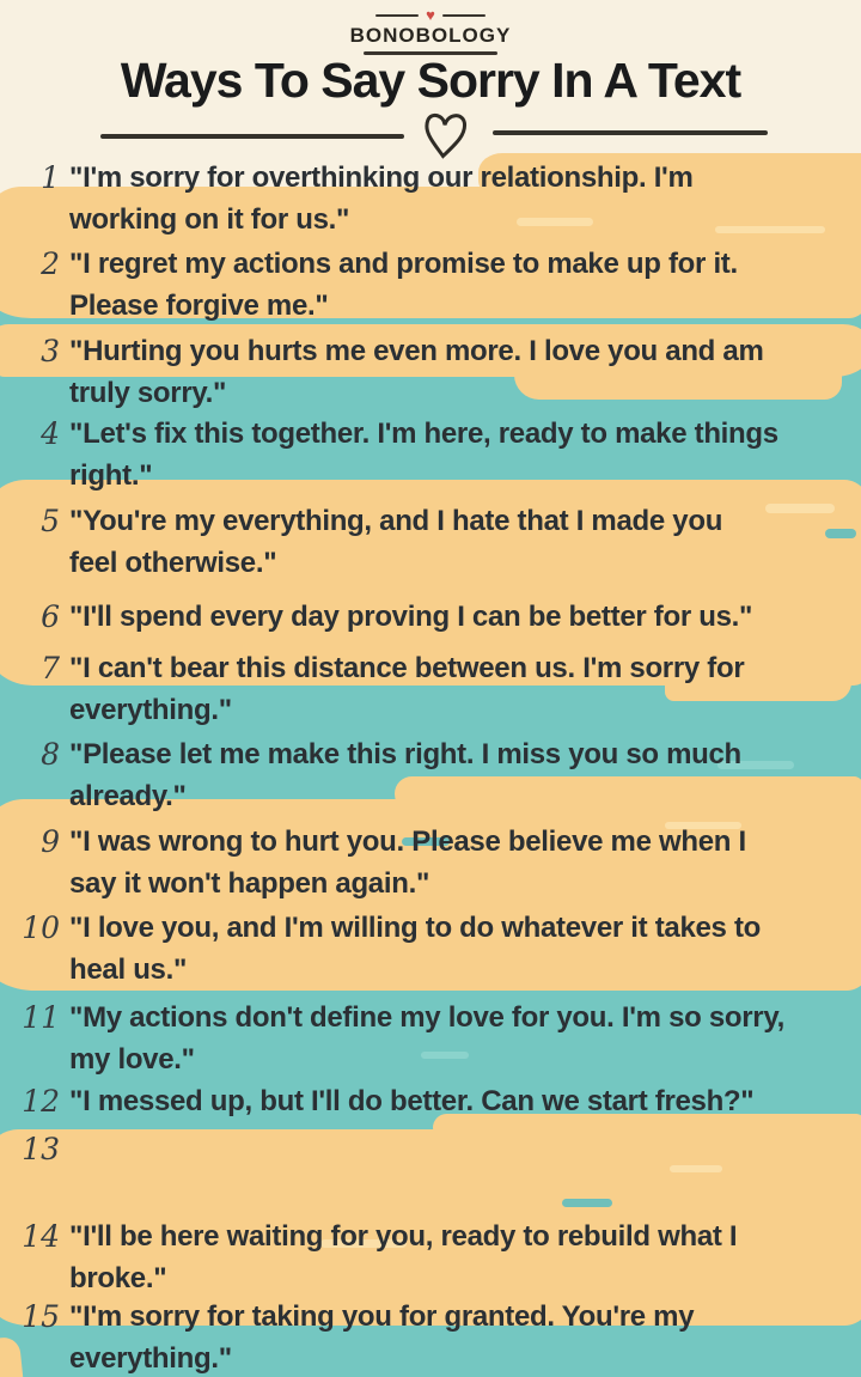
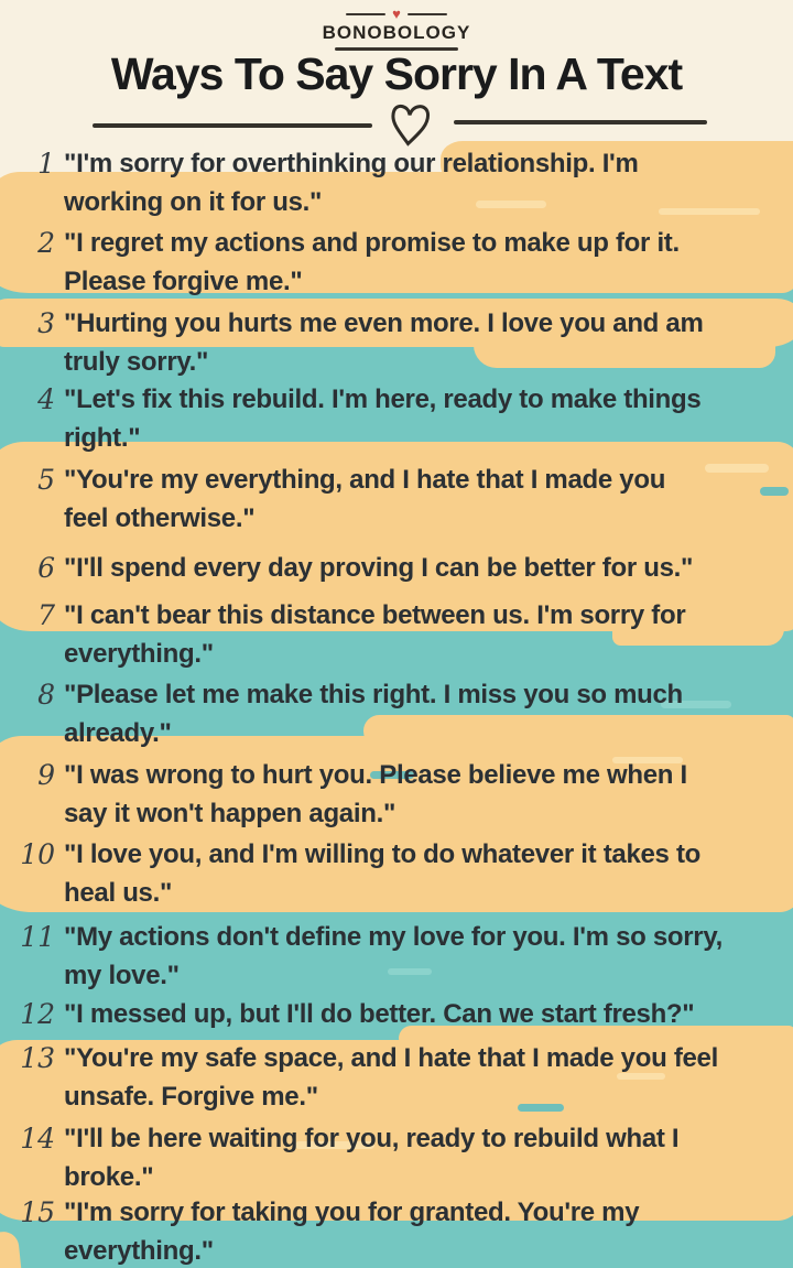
  ♥
  BONOBOLOGY
  Ways To Say Sorry In A Text
  1
  "I'm sorry for overthinking our relationship. I'm
  working on it for us."
  2
  "I regret my actions and promise to make up for it.
  Please forgive me."
  3
  "Hurting you hurts me even more. I love you and am
  truly sorry."
  4
- "Let's fix this together. I'm here, ready to make things
+ "Let's fix this rebuild. I'm here, ready to make things
  right."
  5
  "You're my everything, and I hate that I made you
  feel otherwise."
  6
  "I'll spend every day proving I can be better for us."
  7
  "I can't bear this distance between us. I'm sorry for
  everything."
  8
  "Please let me make this right. I miss you so much
  already."
  9
  "I was wrong to hurt you. Please believe me when I
  say it won't happen again."
  10
  "I love you, and I'm willing to do whatever it takes to
  heal us."
  11
  "My actions don't define my love for you. I'm so sorry,
  my love."
  12
  "I messed up, but I'll do better. Can we start fresh?"
  13
+ "You're my safe space, and I hate that I made you feel
+ unsafe. Forgive me."
  14
  "I'll be here waiting for you, ready to rebuild what I
  broke."
  15
  "I'm sorry for taking you for granted. You're my
  everything."
